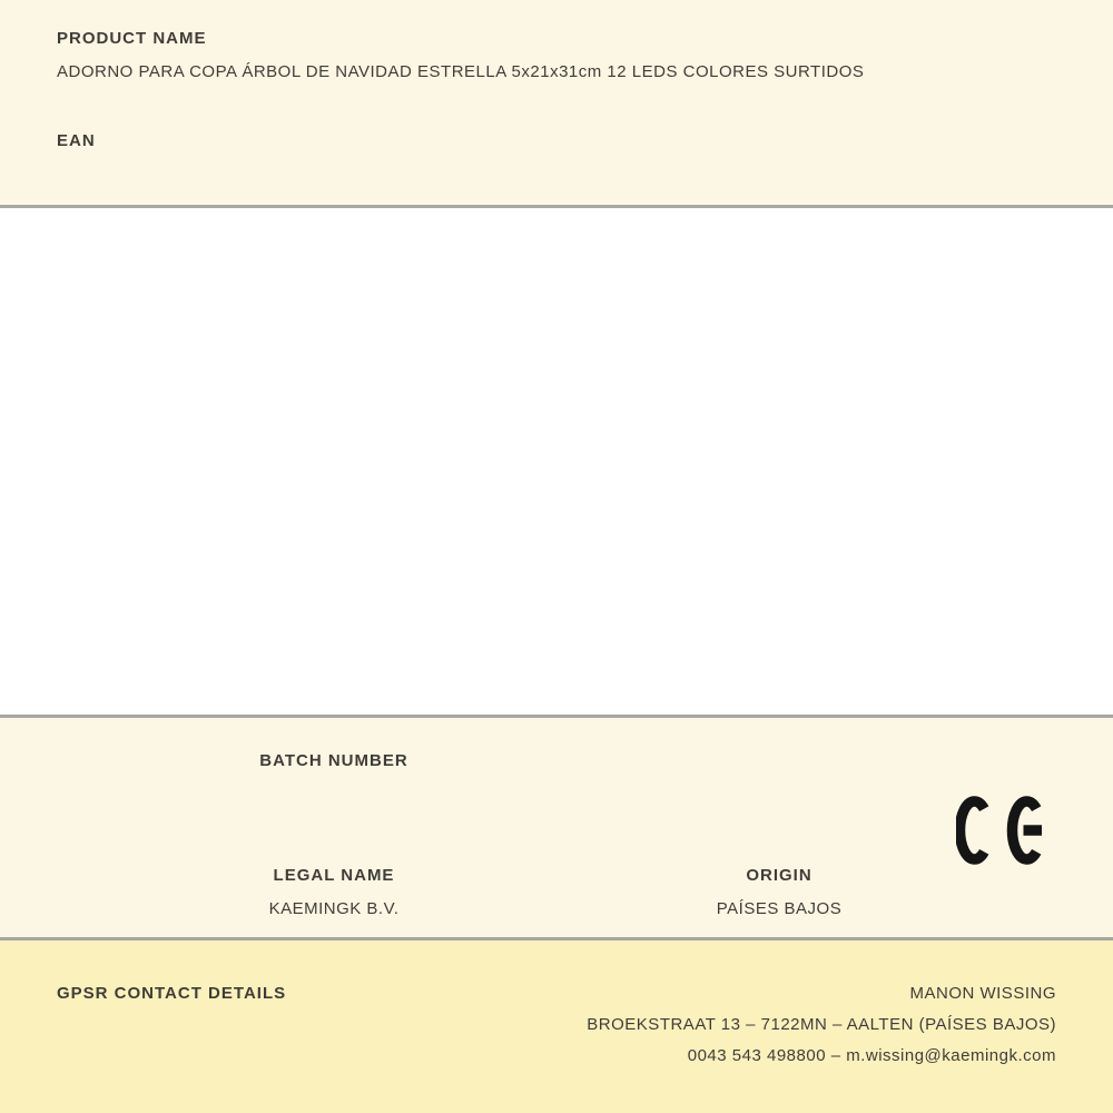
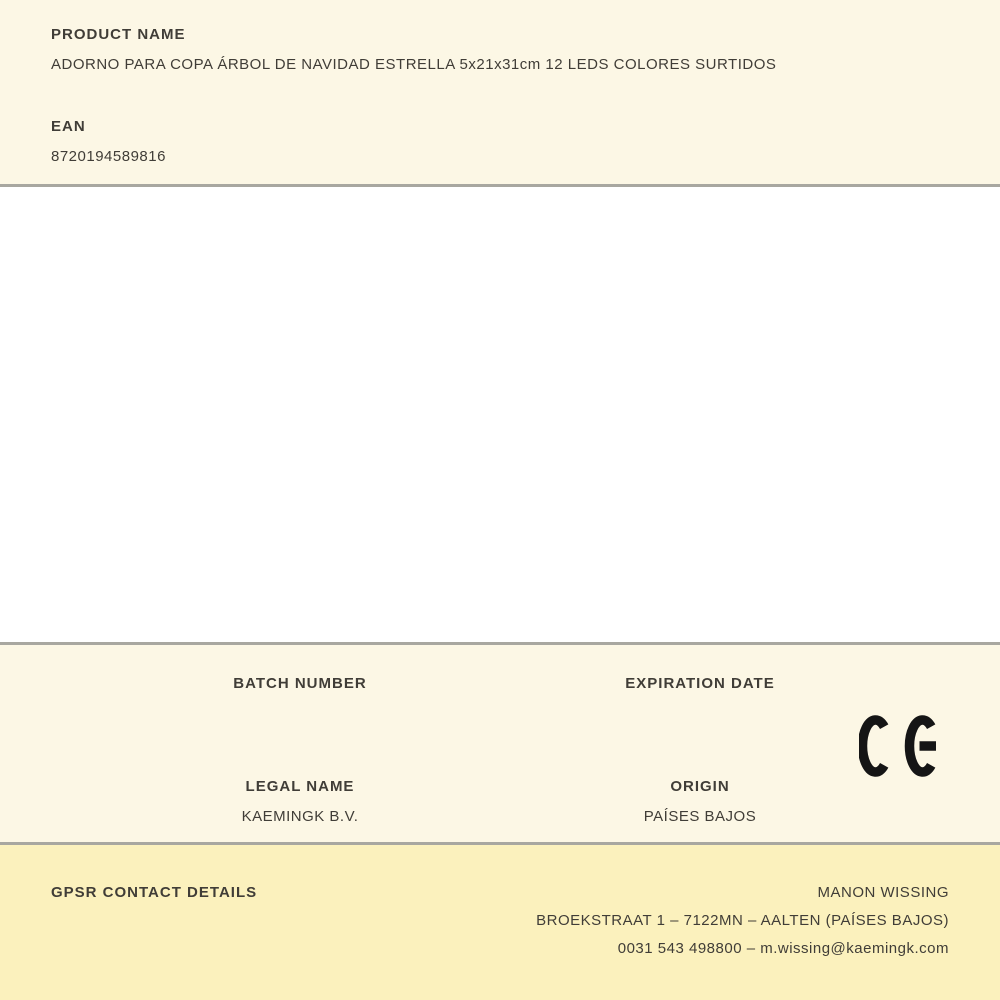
  PRODUCT NAME
  ADORNO PARA COPA ÁRBOL DE NAVIDAD ESTRELLA 5x21x31cm 12 LEDS COLORES SURTIDOS
  EAN
+ 8720194589816
  BATCH NUMBER
+ EXPIRATION DATE
  LEGAL NAME
  KAEMINGK B.V.
  ORIGIN
  PAÍSES BAJOS
  GPSR CONTACT DETAILS
  MANON WISSING
- BROEKSTRAAT 13 – 7122MN – AALTEN (PAÍSES BAJOS)
+ BROEKSTRAAT 1 – 7122MN – AALTEN (PAÍSES BAJOS)
- 0043 543 498800 – m.wissing@kaemingk.com
+ 0031 543 498800 – m.wissing@kaemingk.com
